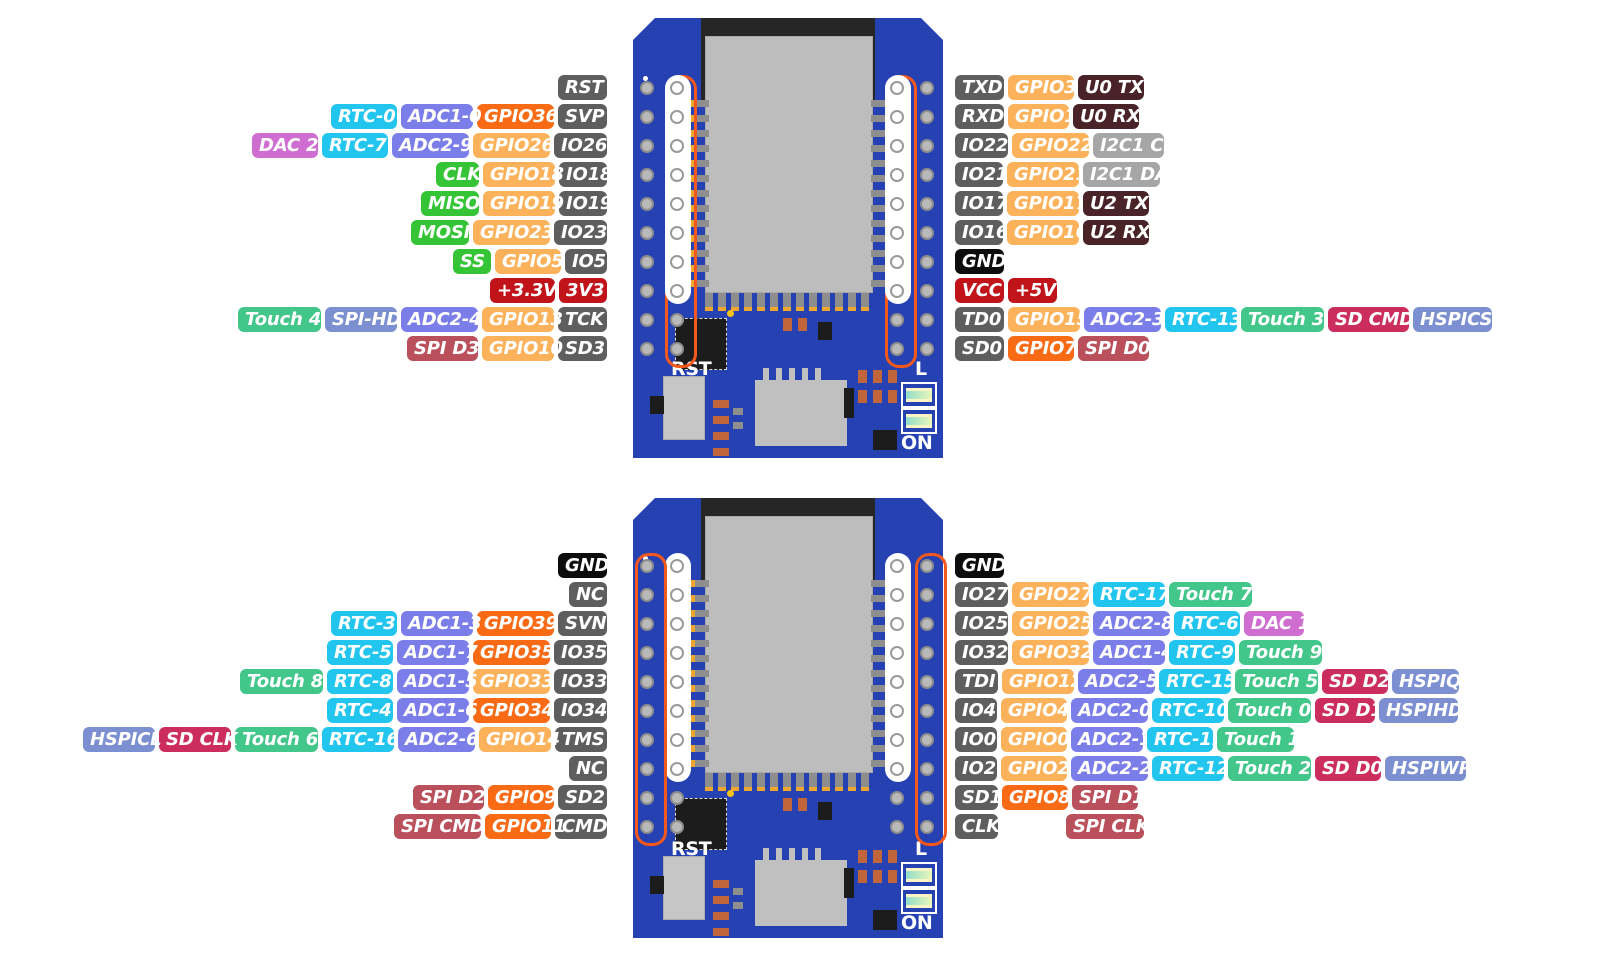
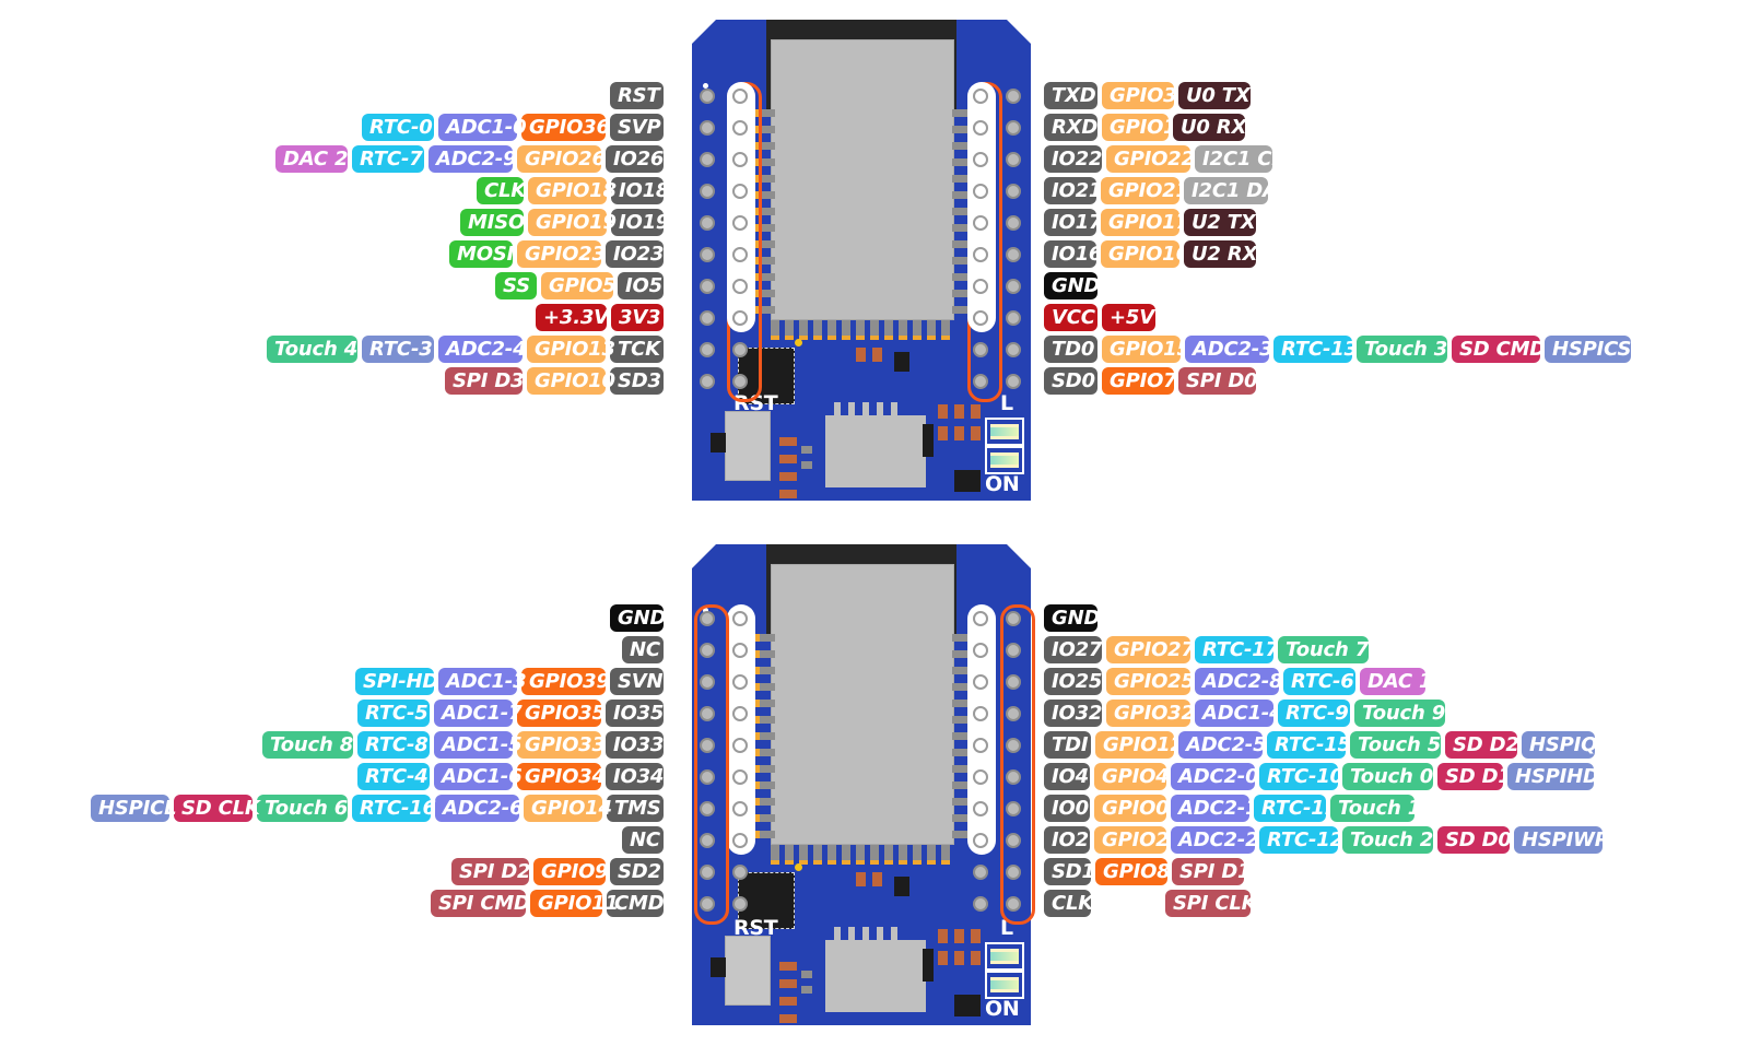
  RST
  L
  ON
  RST
  SVP
  GPIO36
  ADC1-0
  RTC-0
  IO26
  GPIO26
  ADC2-9
  RTC-7
  DAC 2
  IO18
  GPIO18
  CLK
  IO19
  GPIO19
  MISO
  IO23
  GPIO23
  MOSI
  IO5
  GPIO5
  SS
  3V3
  +3.3V
  TCK
  GPIO13
  ADC2-4
- SPI-HD
+ RTC-3
  Touch 4
  SD3
  GPIO10
  SPI D3
  TXD
  GPIO3
  U0 TX
  RXD
  GPIO1
  U0 RX
  IO22
  GPIO22
  I2C1 CL
  IO21
  GPIO21
  I2C1 DA
  IO17
  GPIO17
  U2 TX
  IO16
  GPIO16
  U2 RX
  GND
  VCC
  +5V
  TD0
  GPIO15
  ADC2-3
  RTC-13
  Touch 3
  SD CMD
  HSPICS
  SD0
  GPIO7
  SPI D0
  RST
  L
  ON
  GND
  NC
  SVN
  GPIO39
  ADC1-3
- RTC-3
+ SPI-HD
  IO35
  GPIO35
  ADC1-7
  RTC-5
  IO33
  GPIO33
  ADC1-5
  RTC-8
  Touch 8
  IO34
  GPIO34
  ADC1-6
  RTC-4
  TMS
  GPIO14
  ADC2-6
  RTC-16
  Touch 6
  SD CLK
  HSPICL
  NC
  SD2
  GPIO9
  SPI D2
  CMD
  GPIO11
  SPI CMD
  GND
  IO27
  GPIO27
  RTC-17
  Touch 7
  IO25
  GPIO25
  ADC2-8
  RTC-6
  DAC 1
  IO32
  GPIO32
  ADC1-4
  RTC-9
  Touch 9
  TDI
  GPIO12
  ADC2-5
  RTC-15
  Touch 5
  SD D2
  HSPIQ
  IO4
  GPIO4
  ADC2-0
  RTC-10
  Touch 0
  SD D1
  HSPIHD
  IO0
  GPIO0
  ADC2-1
  RTC-1
  Touch 1
  IO2
  GPIO2
  ADC2-2
  RTC-12
  Touch 2
  SD D0
  HSPIWP
  SD1
  GPIO8
  SPI D1
  CLK
  SPI CLK
